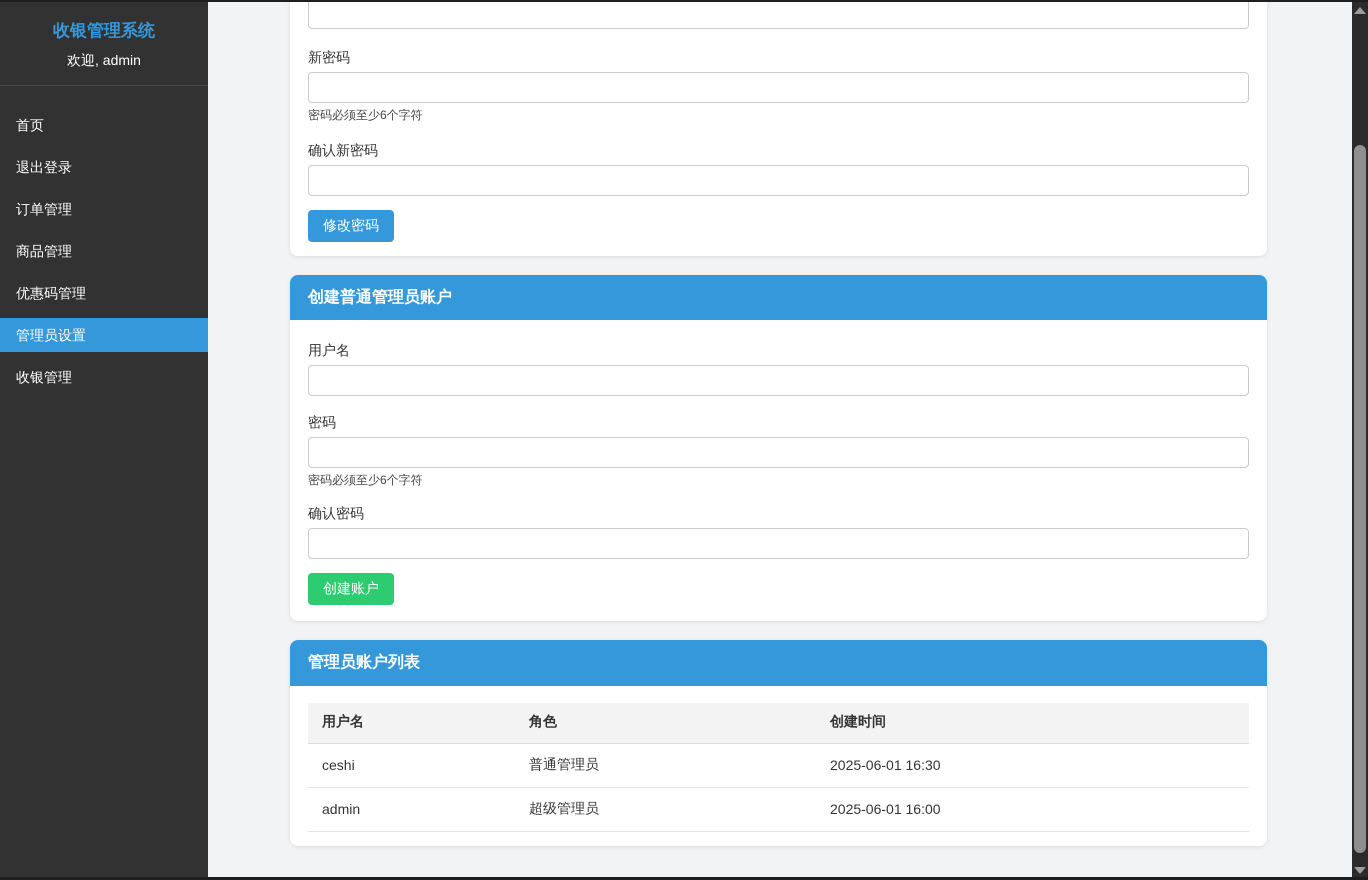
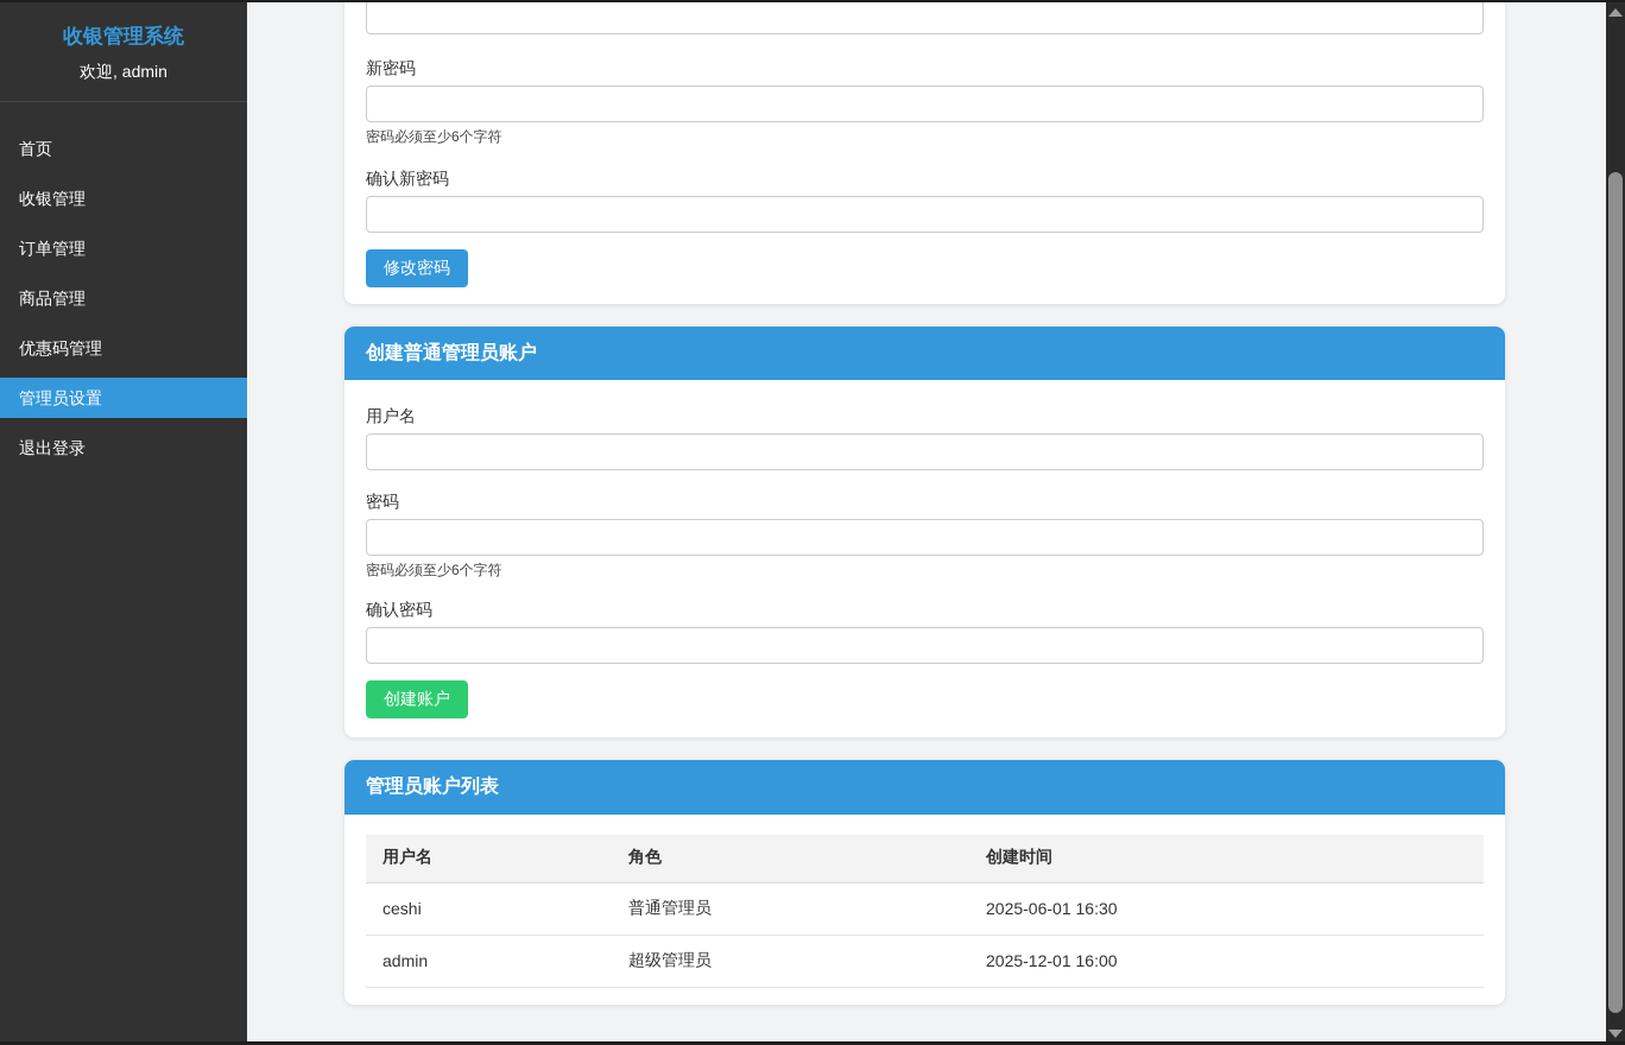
  收银管理系统
  欢迎, admin
  首页
- 退出登录
+ 收银管理
  订单管理
  商品管理
  优惠码管理
  管理员设置
- 收银管理
+ 退出登录
  新密码
  密码必须至少6个字符
  确认新密码
  修改密码
  创建普通管理员账户
  用户名
  密码
  密码必须至少6个字符
  确认密码
  创建账户
  管理员账户列表
  用户名	角色	创建时间
  ceshi	普通管理员	2025-06-01 16:30
- admin	超级管理员	2025-06-01 16:00
+ admin	超级管理员	2025-12-01 16:00
